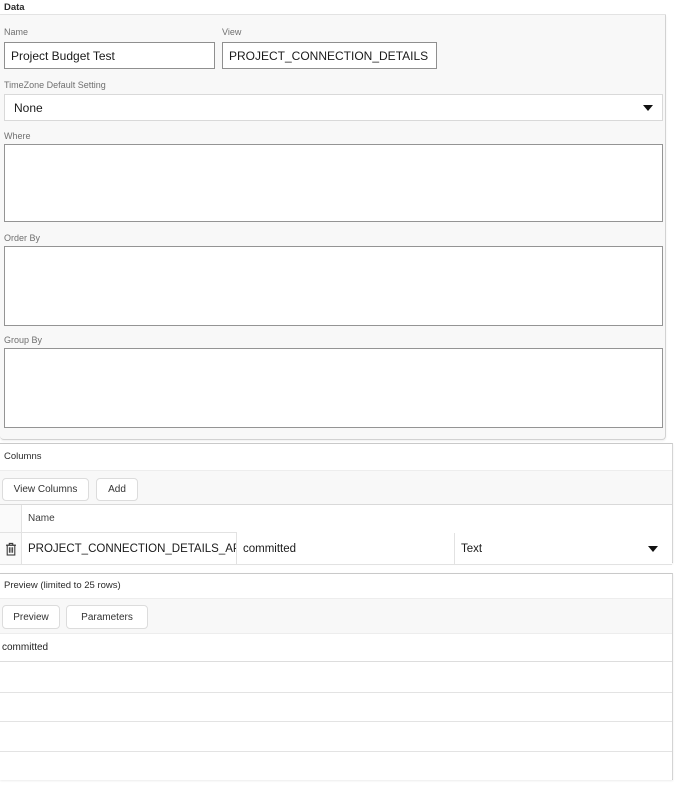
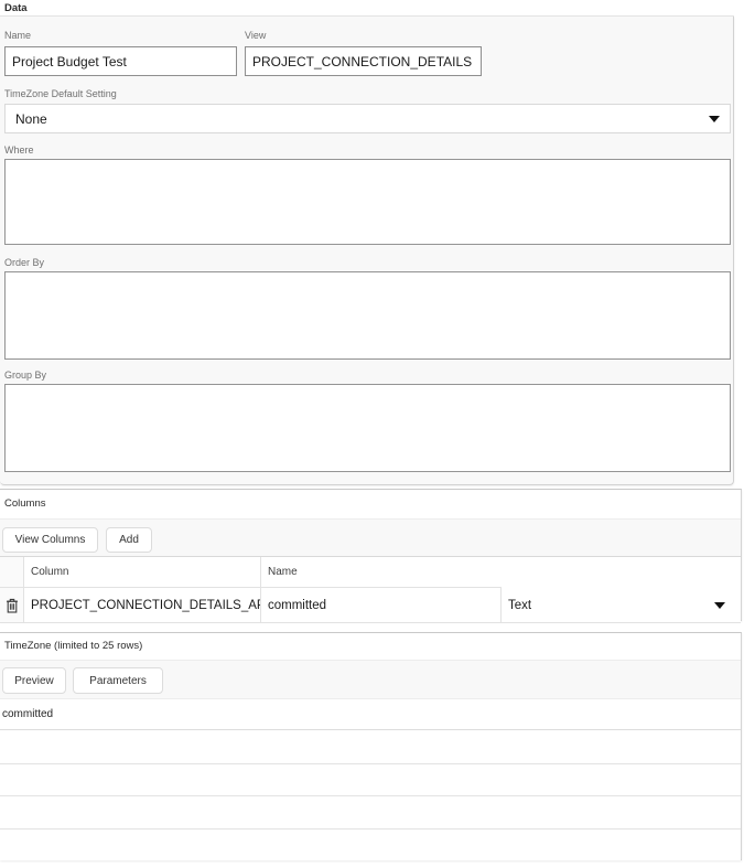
  Data
  Name
  Project Budget Test
  View
  PROJECT_CONNECTION_DETAILS
  TimeZone Default Setting
  None
  Where
  Order By
  Group By
  Columns
  View Columns
  Add
+ Column
  Name
  PROJECT_CONNECTION_DETAILS_A
  committed
  Text
- Preview (limited to 25 rows)
+ TimeZone (limited to 25 rows)
  Preview
  Parameters
  committed
